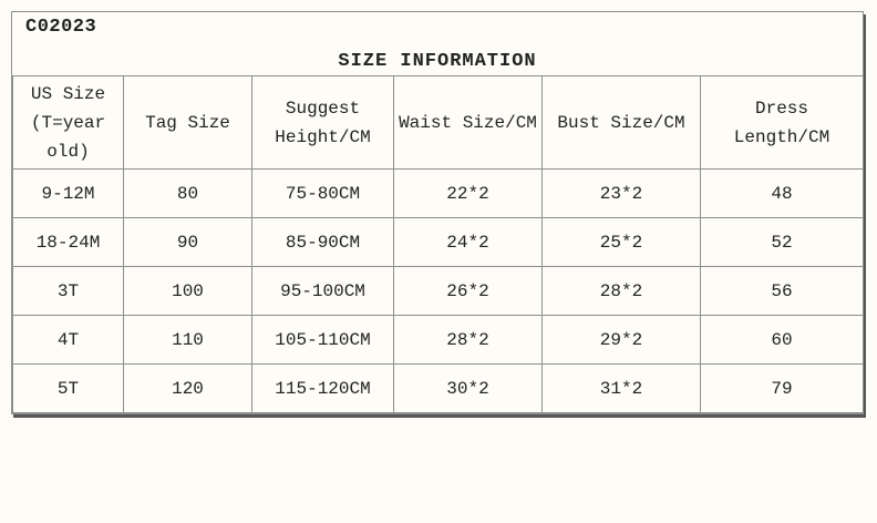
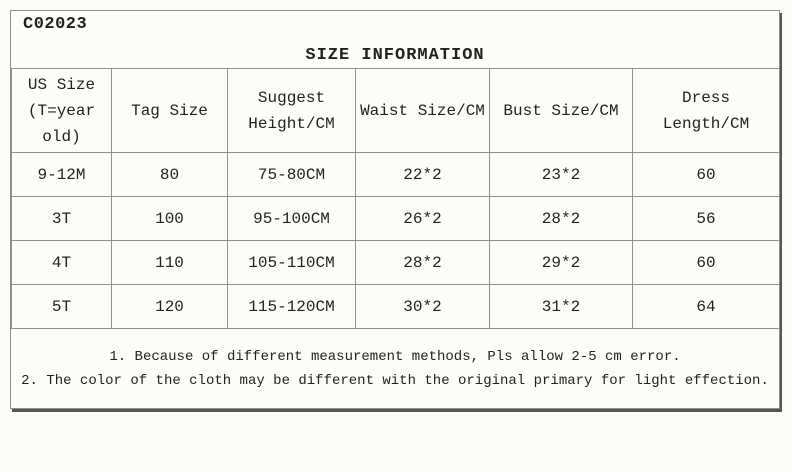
  C02023
  SIZE INFORMATION
  US Size (T=year old)	Tag Size	Suggest Height/CM	Waist Size/CM	Bust Size/CM	Dress Length/CM
- 9-12M	80	75-80CM	22*2	23*2	48
+ 9-12M	80	75-80CM	22*2	23*2	60
- 18-24M	90	85-90CM	24*2	25*2	52
  3T	100	95-100CM	26*2	28*2	56
  4T	110	105-110CM	28*2	29*2	60
- 5T	120	115-120CM	30*2	31*2	79
+ 5T	120	115-120CM	30*2	31*2	64
+ 1. Because of different measurement methods, Pls allow 2-5 cm error.
+ 2. The color of the cloth may be different with the original primary for light effection.
